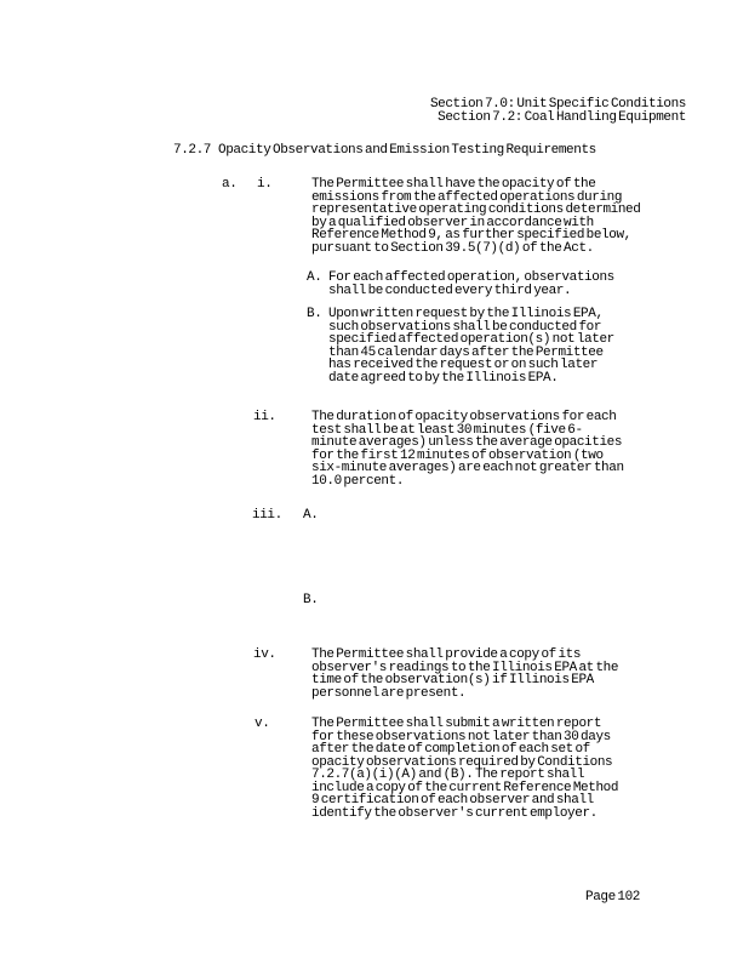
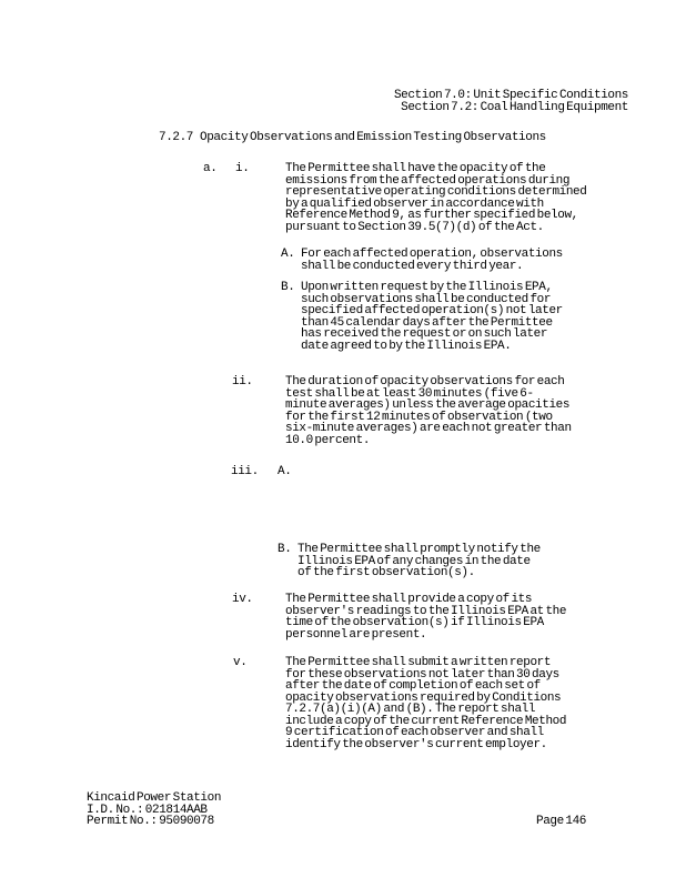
  Section 7.0: Unit Specific Conditions Section 7.2: Coal Handling Equipment
  7.2.7
- Opacity Observations and Emission Testing Requirements
+ Opacity Observations and Emission Testing Observations
  a.
  i.
  The Permittee shall have the opacity of the
  emissions from the affected operations during
  representative operating conditions determined
  by a qualified observer in accordance with
  Reference Method 9, as further specified below,
  pursuant to Section 39.5(7)(d) of the Act.
  A.
  For each affected operation, observations
  shall be conducted every third year.
  B.
  Upon written request by the Illinois EPA,
  such observations shall be conducted for
  specified affected operation(s) not later
  than 45 calendar days after the Permittee
  has received the request or on such later
  date agreed to by the Illinois EPA.
  ii.
  The duration of opacity observations for each
  test shall be at least 30 minutes (five 6-
  minute averages) unless the average opacities
  for the first 12 minutes of observation (two
  six-minute averages) are each not greater than
  10.0 percent.
  iii.
  A.
  B.
+ The Permittee shall promptly notify the
+ Illinois EPA of any changes in the date
+ of the first observation(s).
  iv.
  The Permittee shall provide a copy of its
  observer's readings to the Illinois EPA at the
  time of the observation(s) if Illinois EPA
  personnel are present.
  v.
  The Permittee shall submit a written report
  for these observations not later than 30 days
  after the date of completion of each set of
  opacity observations required by Conditions
  7.2.7(a)(i)(A) and (B). The report shall
  include a copy of the current Reference Method
  9 certification of each observer and shall
  identify the observer's current employer.
+ Kincaid Power Station I.D. No.: 021814AAB Permit No.: 95090078
- Page 102
+ Page 146
